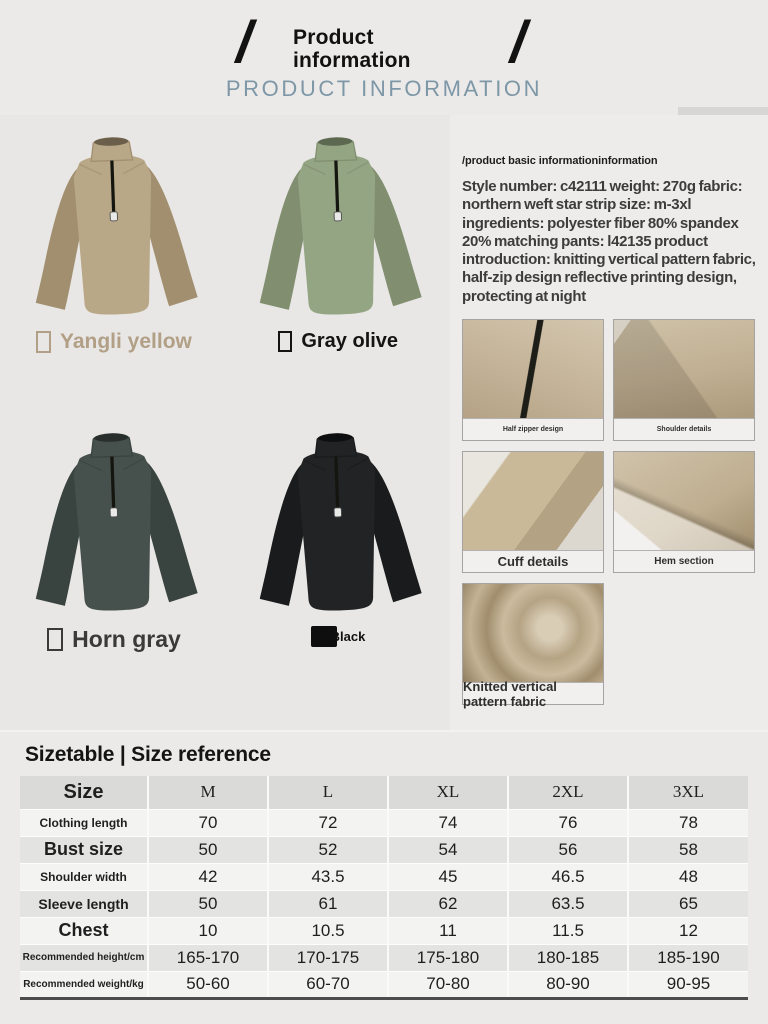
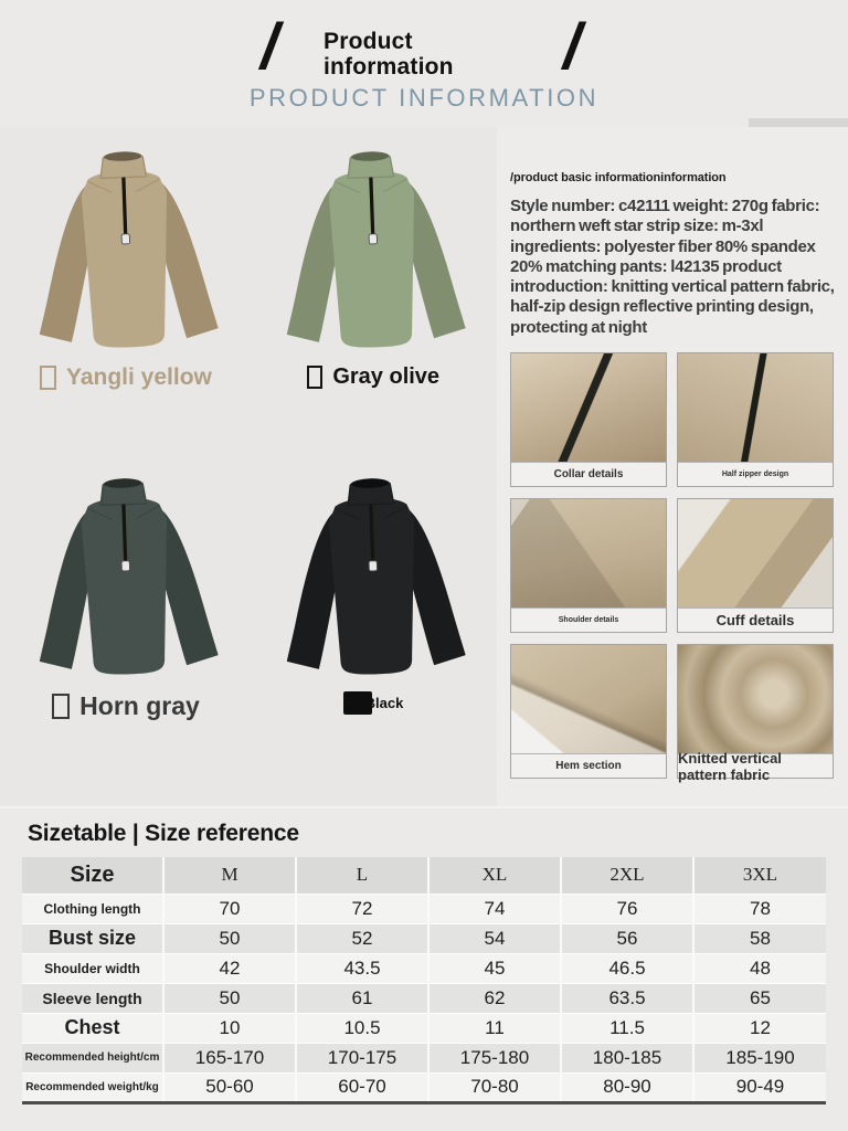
  /
  Product
  information
  /
  PRODUCT INFORMATION
  Yangli yellow
  Gray olive
  Horn gray
  lack
  /product basic informationinformation
  Style number: c42111 weight: 270g fabric: northern weft star strip size: m-3xl ingredients: polyester fiber 80% spandex 20% matching pants: l42135 product introduction: knitting vertical pattern fabric, half-zip design reflective printing design, protecting at night
+ Collar details
  Cuff details
  Hem section
  Knitted vertical pattern fabric
  Sizetable | Size reference
  Size	M	L	XL	2XL	3XL
  Clothing length	70	72	74	76	78
  Bust size	50	52	54	56	58
  Shoulder width	42	43.5	45	46.5	48
  Sleeve length	50	61	62	63.5	65
  Chest	10	10.5	11	11.5	12
  Recommended height/cm	165-170	170-175	175-180	180-185	185-190
- Recommended weight/kg	50-60	60-70	70-80	80-90	90-95
+ Recommended weight/kg	50-60	60-70	70-80	80-90	90-49
